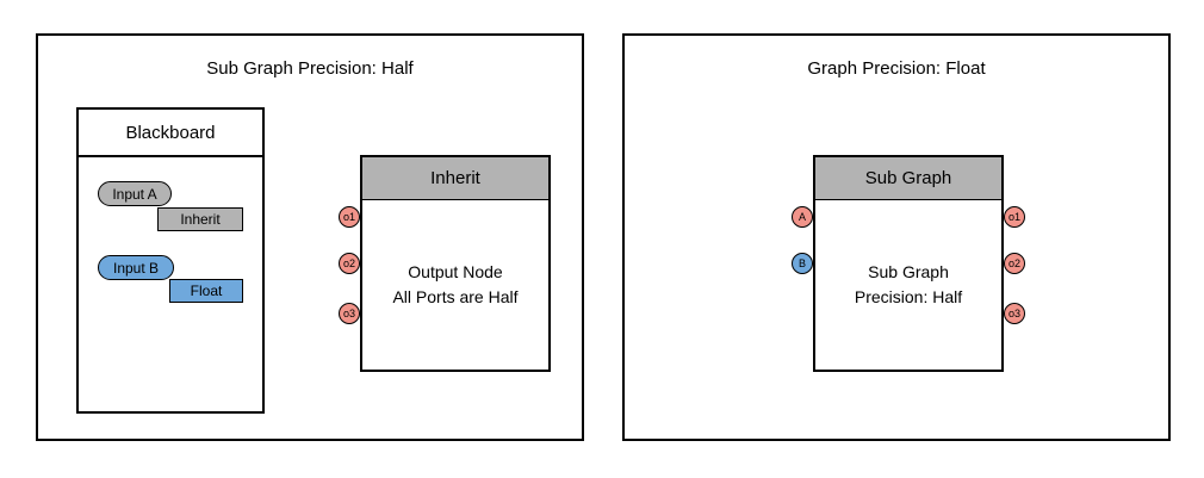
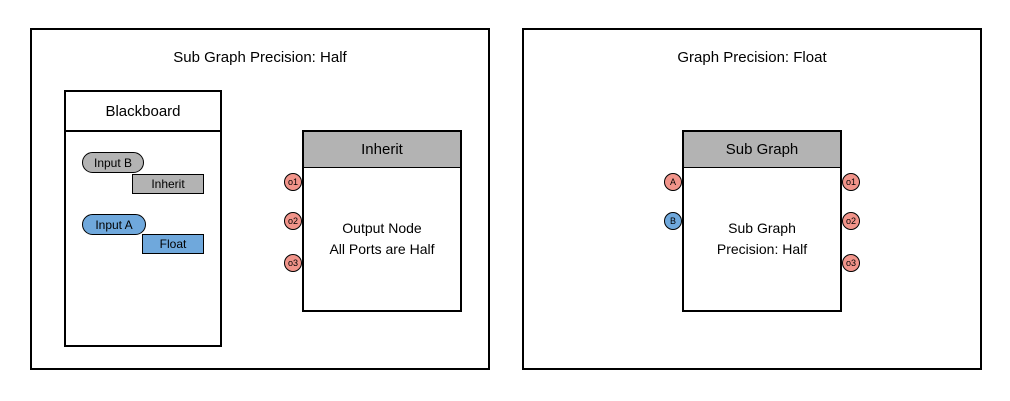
  Sub Graph Precision: Half
  Blackboard
- Input A
+ Input B
  Inherit
- Input B
+ Input A
  Float
  Inherit
  Output Node
  All Ports are Half
  o1
  o2
  o3
  Graph Precision: Float
  Sub Graph
  Sub Graph
  Precision: Half
  A
  B
  o1
  o2
  o3
